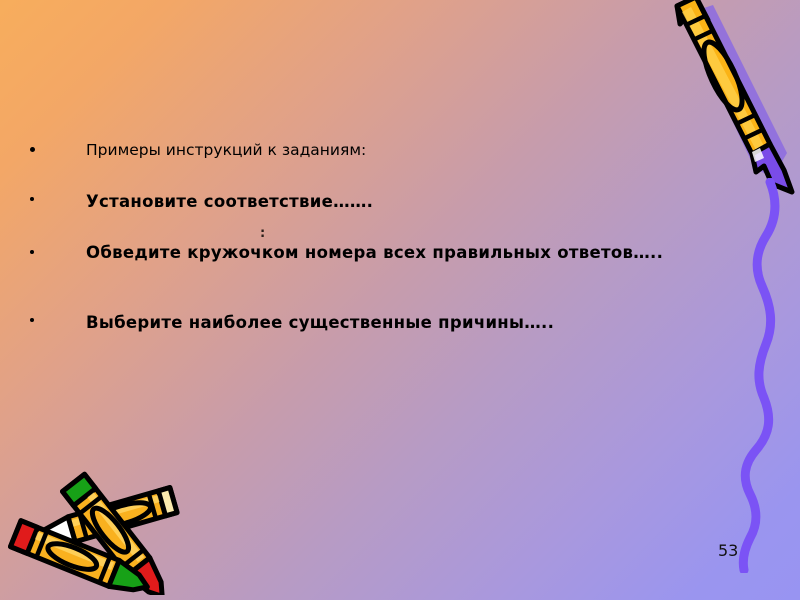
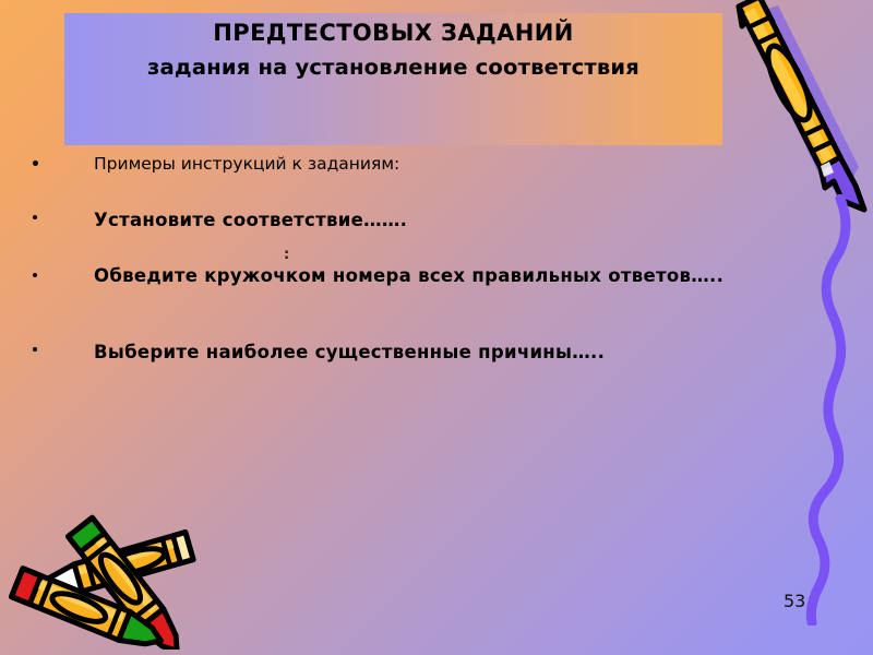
+ ПРЕДТЕСТОВЫХ ЗАДАНИЙ
+ задания на установление соответствия
  Примеры инструкций к заданиям:
  Установите соответствие…….
  Обведите кружочком номера всех правильных ответов…..
  Выберите наиболее существенные причины…..
  :
  53
